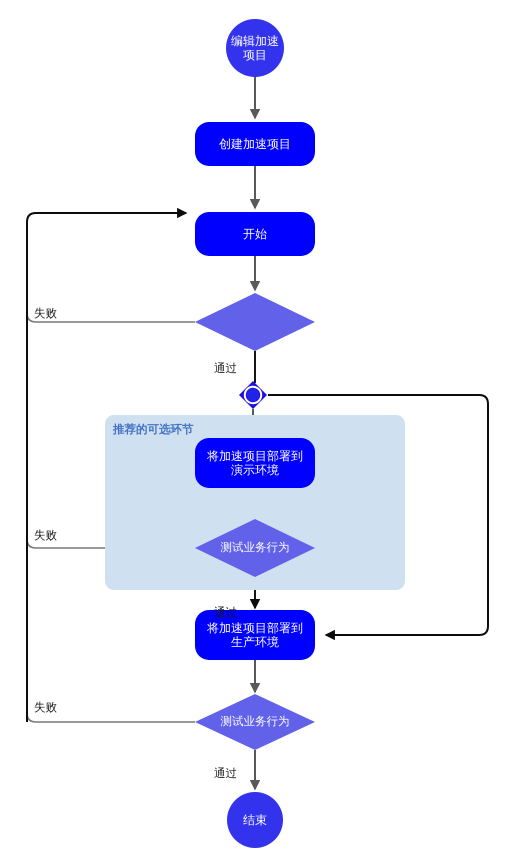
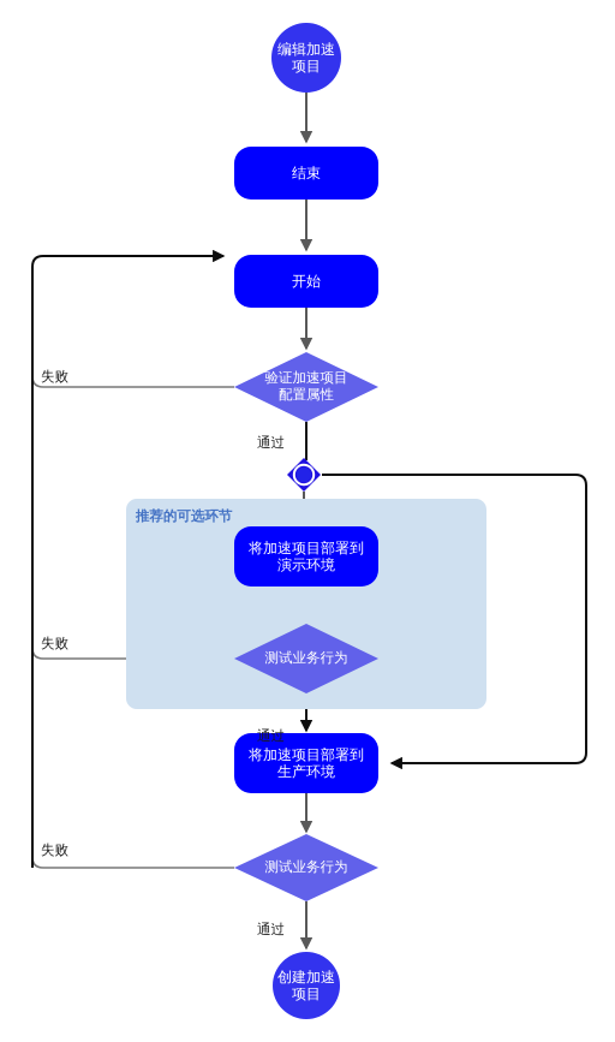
  推荐的可选环节
  编辑加速项目
- 创建加速项目
+ 结束
  开始
+ 验证加速项目
+ 配置属性
  将加速项目部署到
  演示环境
  测试业务行为
  将加速项目部署到
  生产环境
  测试业务行为
- 结束
+ 创建加速项目
  失败
  通过
  失败
  通过
  失败
  通过
